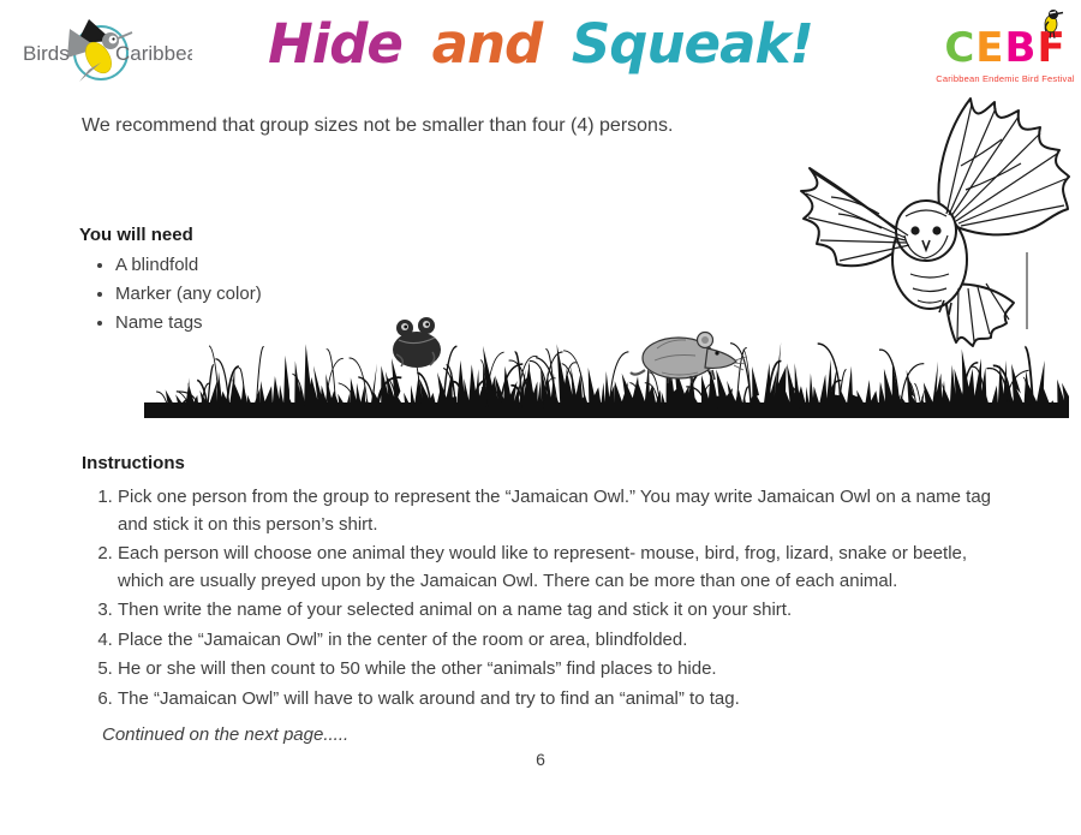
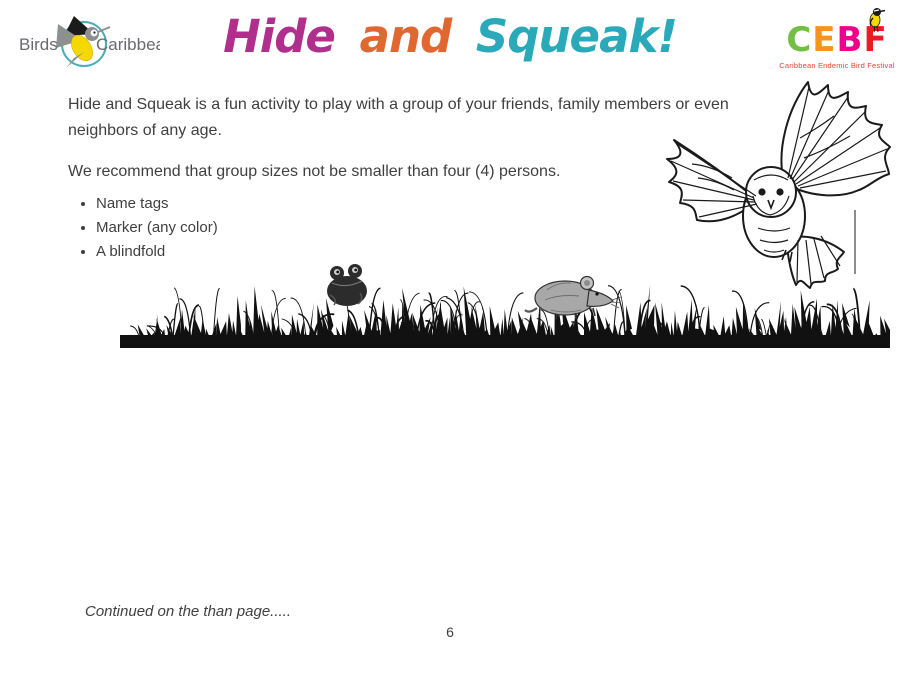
  Birds
  Caribbe
  Hide and Squeak!
  CEBF
  Caribbean Endemic Bird Festival
+ Hide and Squeak is a fun activity to play with a group of your friends, family members or even neighbors of any age.
  We recommend that group sizes not be smaller than four (4) persons.
- You will need
- A blindfold
+ Name tags
  Marker (any color)
- Name tags
+ A blindfold
- Instructions
- Pick one person from the group to represent the “Jamaican Owl.” You may write Jamaican Owl on a name tag and stick it on this person’s shirt.
- Each person will choose one animal they would like to represent- mouse, bird, frog, lizard, snake or beetle, which are usually preyed upon by the Jamaican Owl. There can be more than one of each animal.
- Then write the name of your selected animal on a name tag and stick it on your shirt.
- Place the “Jamaican Owl” in the center of the room or area, blindfolded.
- He or she will then count to 50 while the other “animals” find places to hide.
- The “Jamaican Owl” will have to walk around and try to find an “animal” to tag.
- Continued on the next page.....
+ Continued on the than page.....
  6
